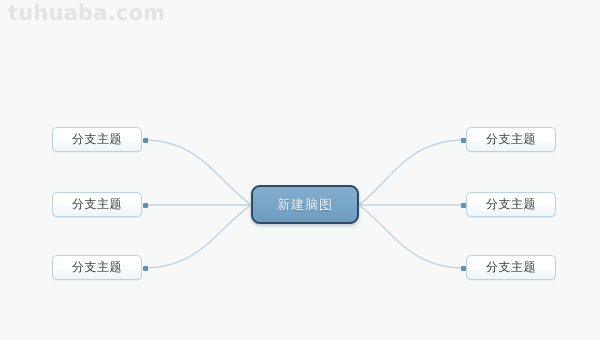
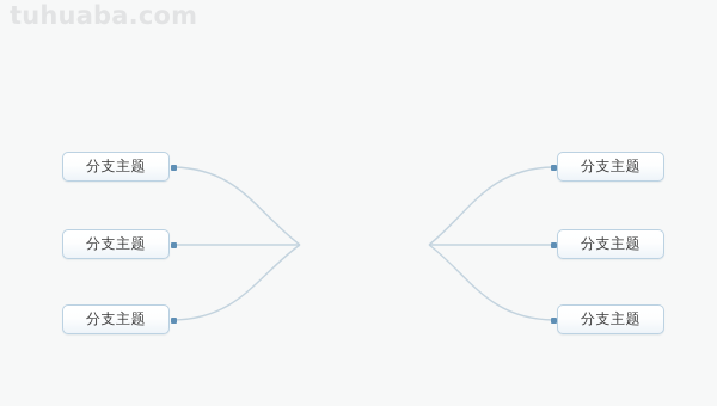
  分支主题
  分支主题
  分支主题
  分支主题
  分支主题
  分支主题
- 新建脑图
